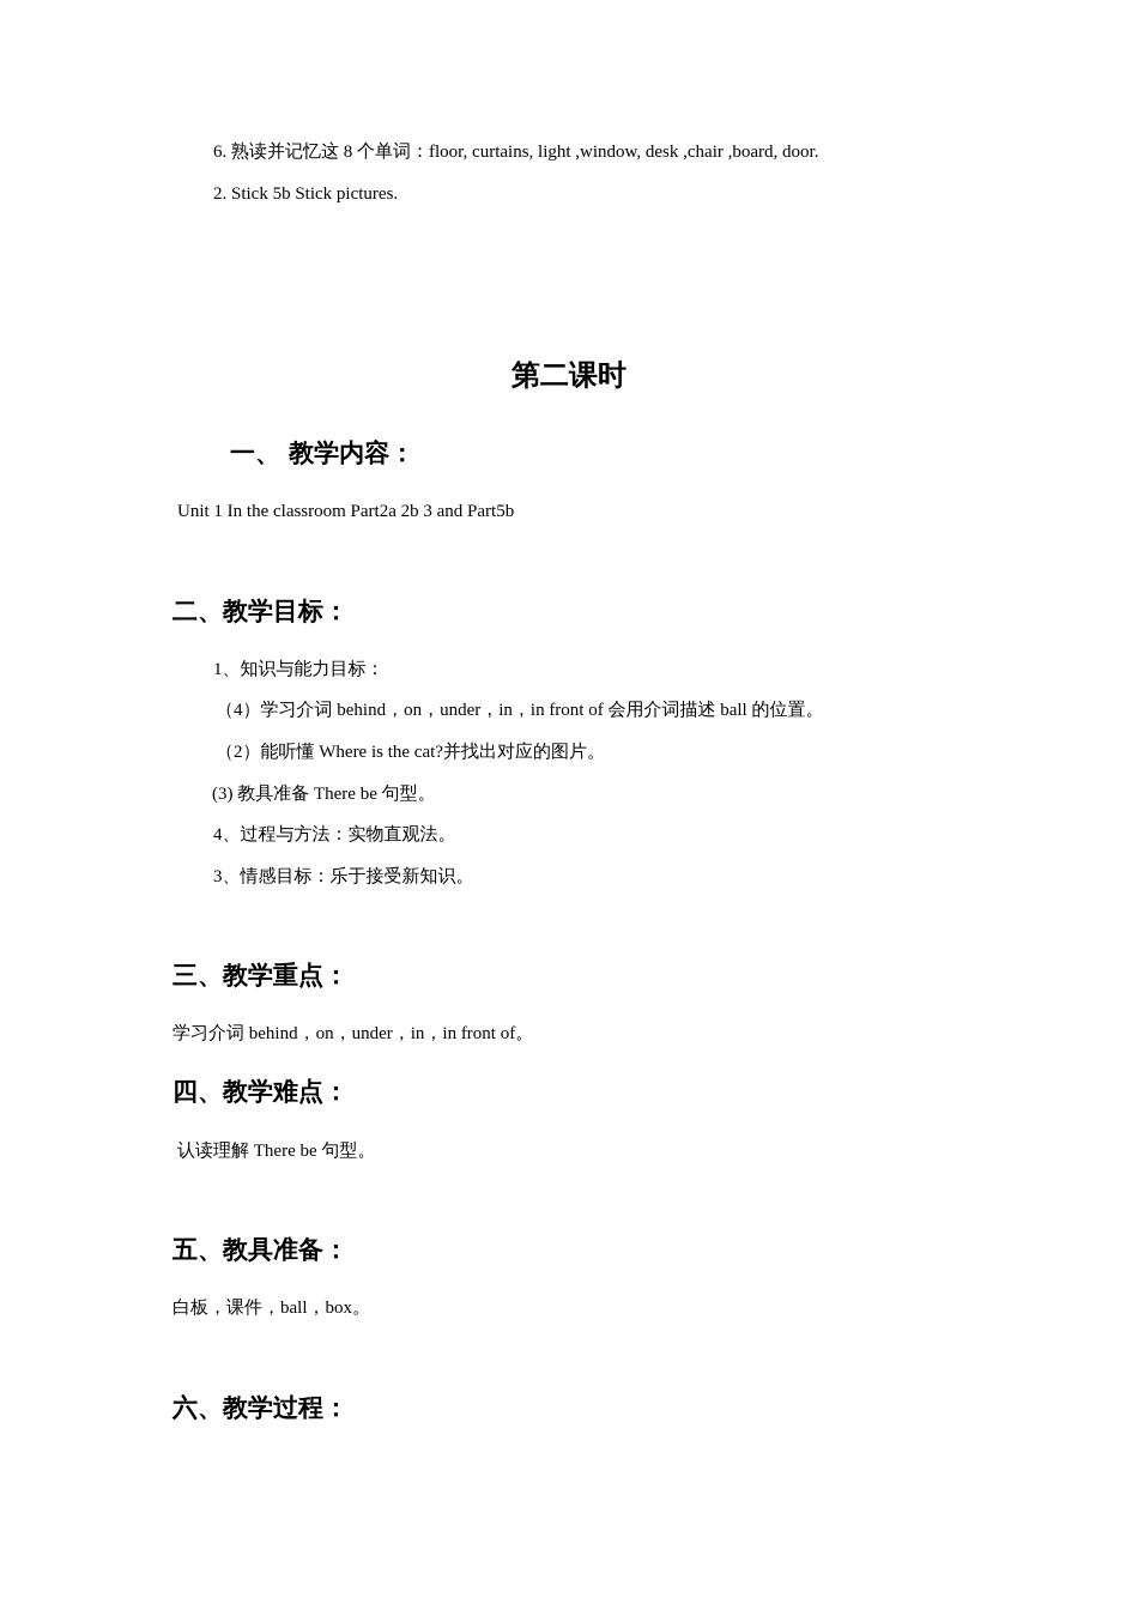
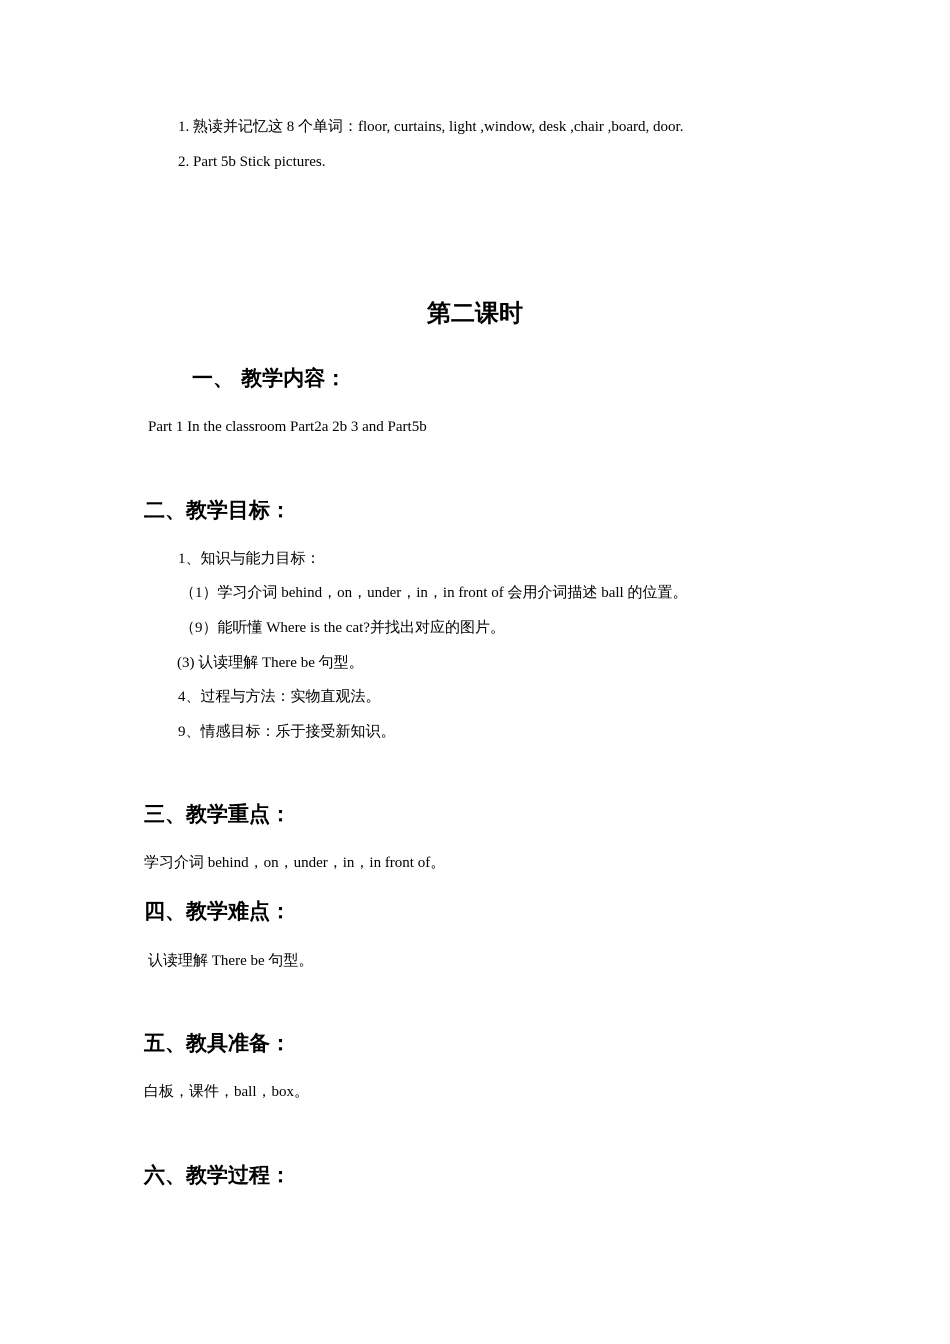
- 6. 熟读并记忆这 8 个单词：floor, curtains, light ,window, desk ,chair ,board, door.
+ 1. 熟读并记忆这 8 个单词：floor, curtains, light ,window, desk ,chair ,board, door.
- 2. Stick 5b Stick pictures.
+ 2. Part 5b Stick pictures.
  第二课时
  一、 教学内容：
- Unit 1 In the classroom Part2a 2b 3 and Part5b
+ Part 1 In the classroom Part2a 2b 3 and Part5b
  二、教学目标：
  1、知识与能力目标：
- （4）学习介词 behind，on，under，in，in front of 会用介词描述 ball 的位置。
+ （1）学习介词 behind，on，under，in，in front of 会用介词描述 ball 的位置。
- （2）能听懂 Where is the cat?并找出对应的图片。
+ （9）能听懂 Where is the cat?并找出对应的图片。
- (3) 教具准备 There be 句型。
+ (3) 认读理解 There be 句型。
  4、过程与方法：实物直观法。
- 3、情感目标：乐于接受新知识。
+ 9、情感目标：乐于接受新知识。
  三、教学重点：
  学习介词 behind，on，under，in，in front of。
  四、教学难点：
  认读理解 There be 句型。
  五、教具准备：
  白板，课件，ball，box。
  六、教学过程：
